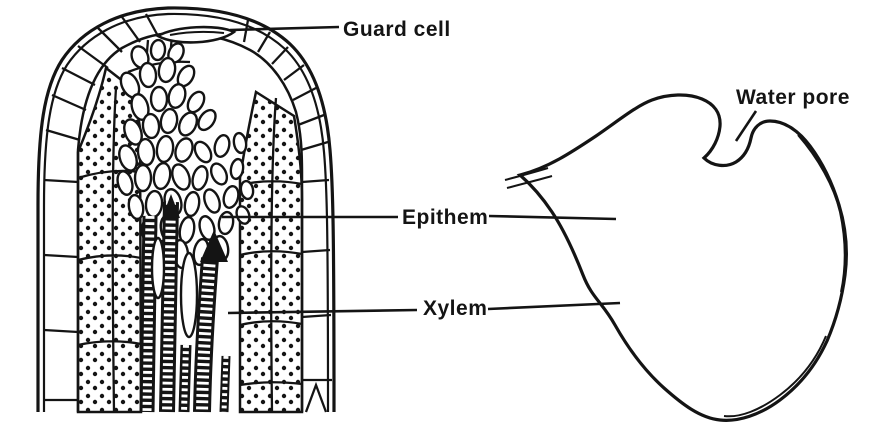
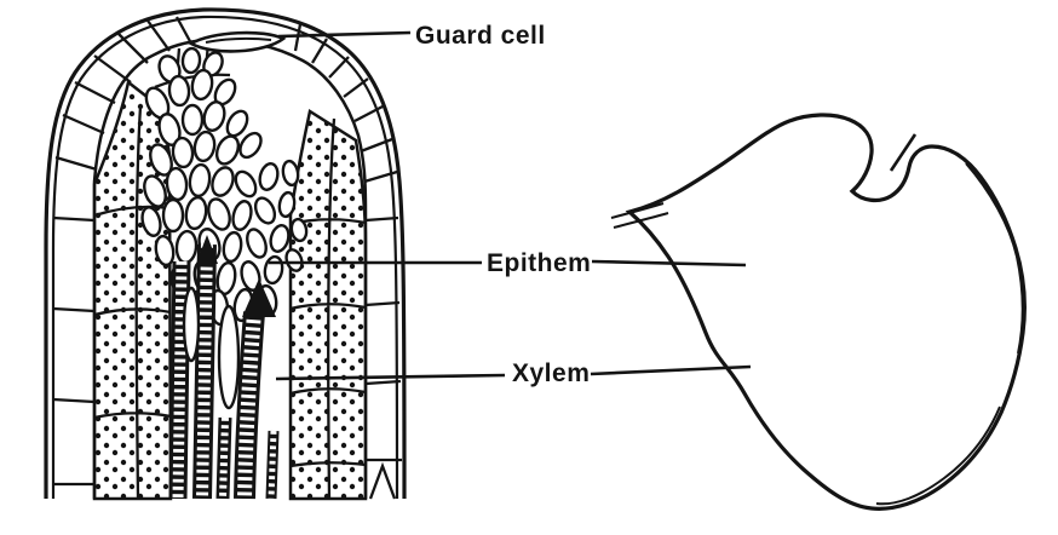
  Guard cell
  Epithem
  Xylem
- Water pore
